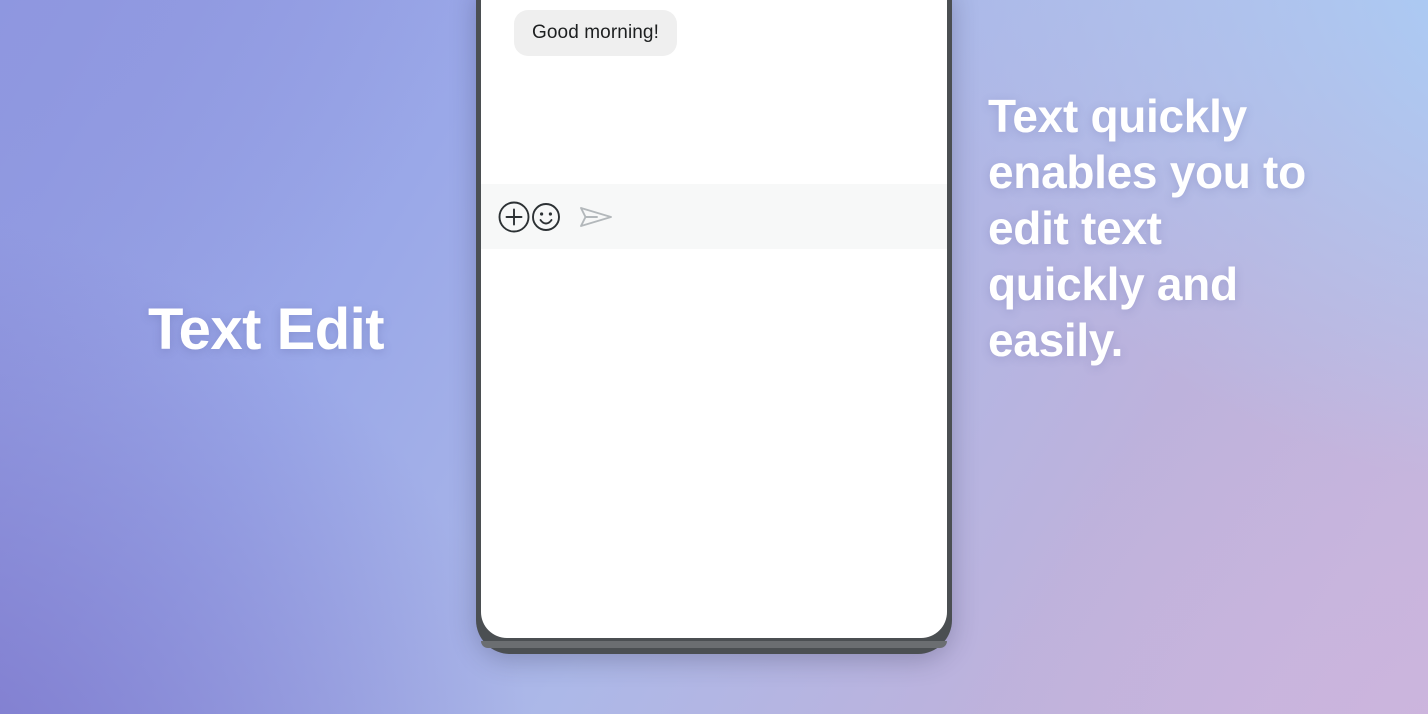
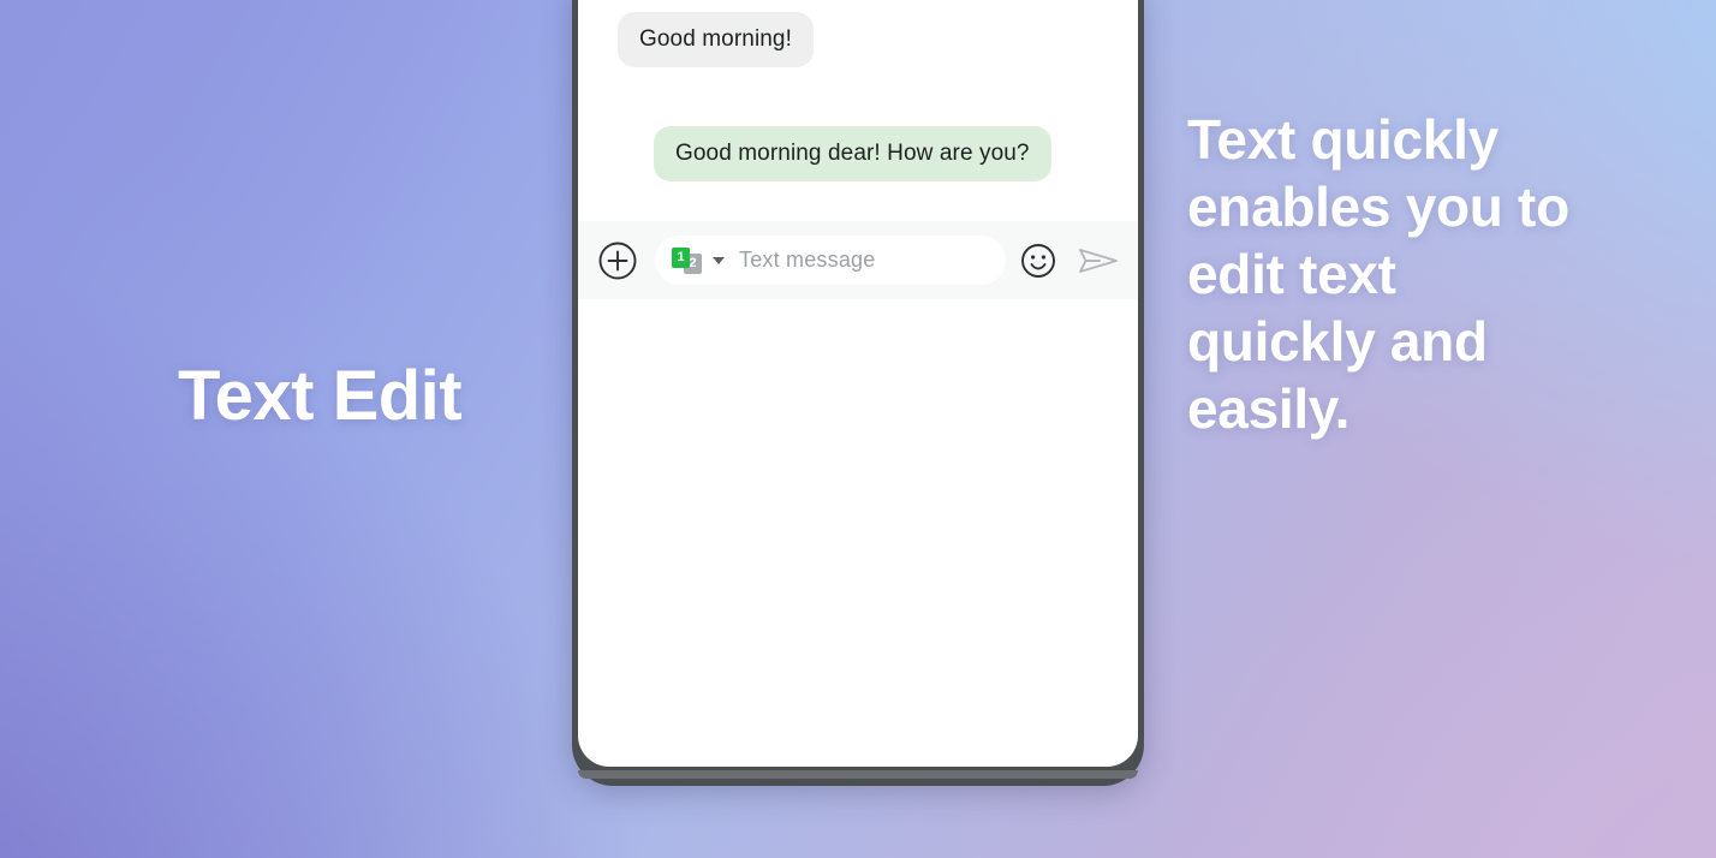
  Good morning!
+ Good morning dear! How are you?
+ 2
+ 1
+ Text message
  Text Edit
  Text quickly enables you to edit text quickly and easily.
